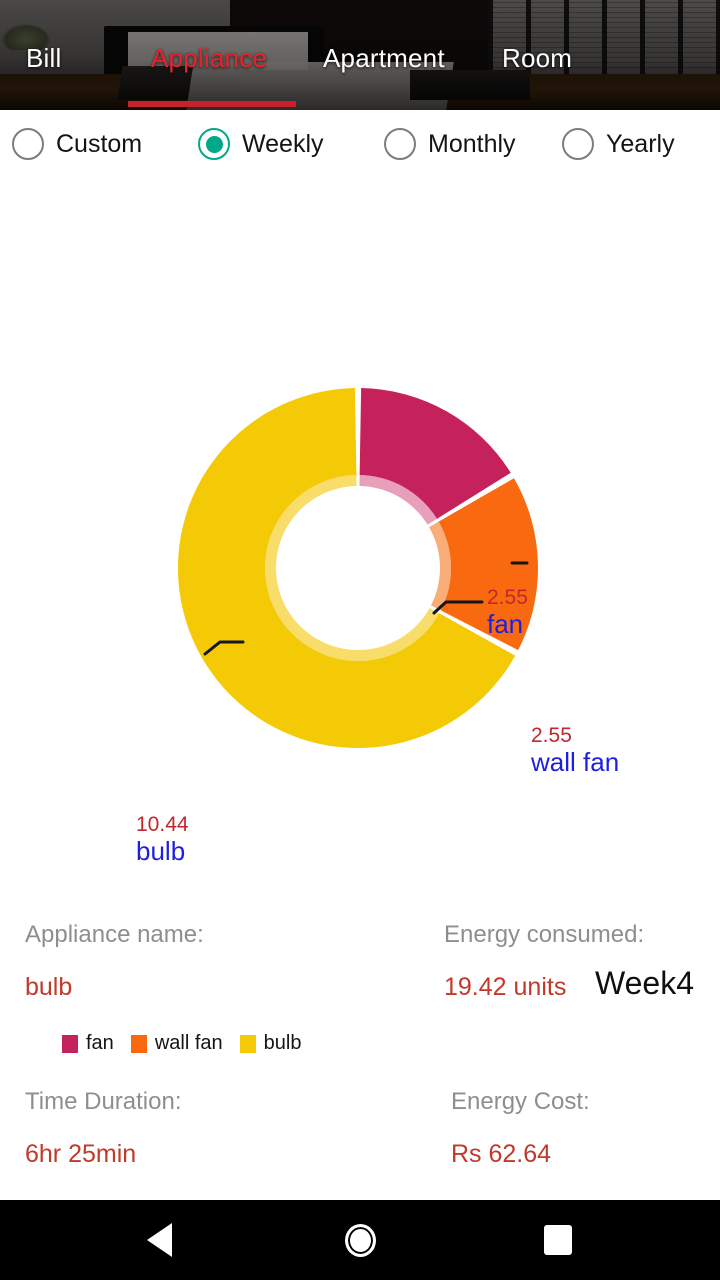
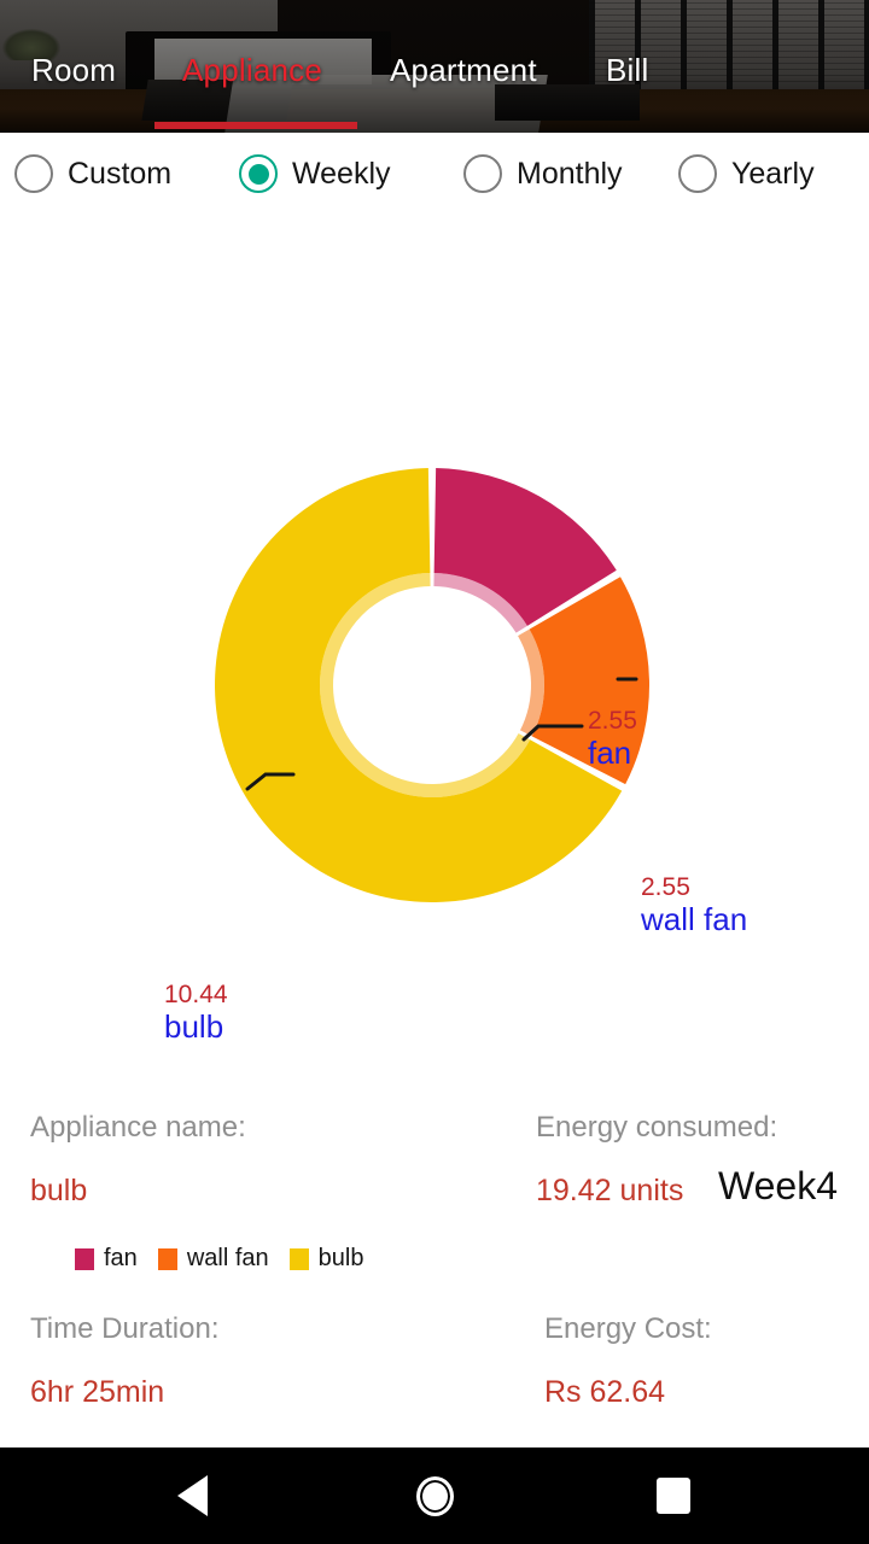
- Bill
+ Room
  Appliance
  Apartment
- Room
+ Bill
  Custom
  Weekly
  Monthly
  Yearly
  2.55
  fan
  2.55
  wall fan
  10.44
  bulb
  Week4
  fan
  wall fan
  bulb
  Appliance name:
  bulb
  Energy consumed:
  19.42 units
  Time Duration:
  6hr 25min
  Energy Cost:
  Rs 62.64
